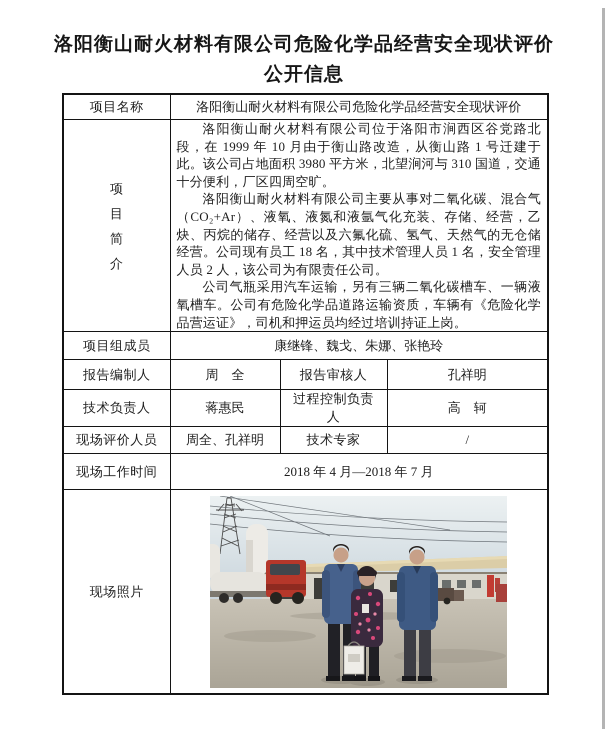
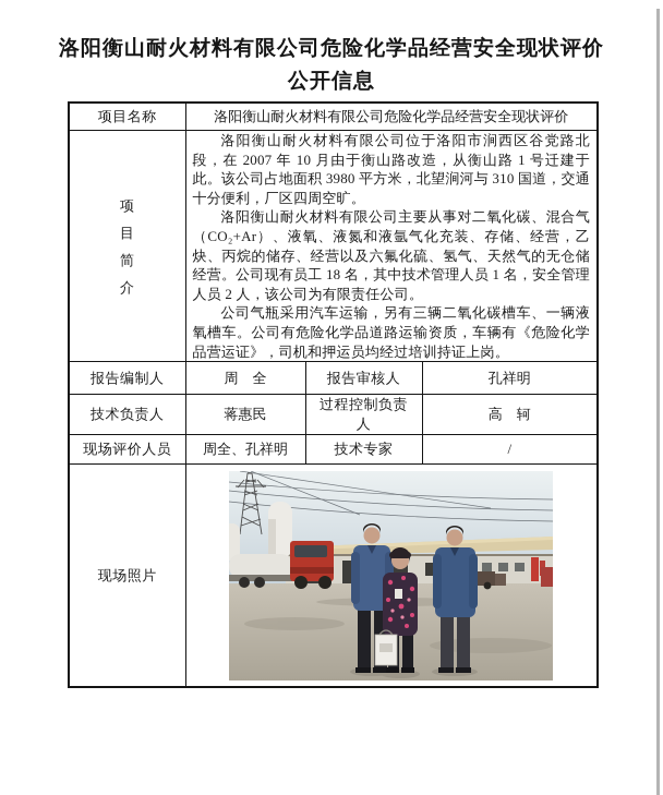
  洛阳衡山耐火材料有限公司危险化学品经营安全现状评价
  公开信息
  项目名称	洛阳衡山耐火材料有限公司危险化学品经营安全现状评价
- 项 目 简 介	洛阳衡山耐火材料有限公司位于洛阳市涧西区谷党路北段，在 1999 年 10 月由于衡山路改造，从衡山路 1 号迁建于此。该公司占地面积 3980 平方米，北望涧河与 310 国道，交通十分便利，厂区四周空旷。 洛阳衡山耐火材料有限公司主要从事对二氧化碳、混合气（CO₂+Ar）、液氧、液氮和液氩气化充装、存储、经营，乙炔、丙烷的储存、经营以及六氟化硫、氢气、天然气的无仓储经营。公司现有员工 18 名，其中技术管理人员 1 名，安全管理人员 2 人，该公司为有限责任公司。 公司气瓶采用汽车运输，另有三辆二氧化碳槽车、一辆液氧槽车。公司有危险化学品道路运输资质，车辆有《危险化学品营运证》，司机和押运员均经过培训持证上岗。
+ 项 目 简 介	洛阳衡山耐火材料有限公司位于洛阳市涧西区谷党路北段，在 2007 年 10 月由于衡山路改造，从衡山路 1 号迁建于此。该公司占地面积 3980 平方米，北望涧河与 310 国道，交通十分便利，厂区四周空旷。 洛阳衡山耐火材料有限公司主要从事对二氧化碳、混合气（CO₂+Ar）、液氧、液氮和液氩气化充装、存储、经营，乙炔、丙烷的储存、经营以及六氟化硫、氢气、天然气的无仓储经营。公司现有员工 18 名，其中技术管理人员 1 名，安全管理人员 2 人，该公司为有限责任公司。 公司气瓶采用汽车运输，另有三辆二氧化碳槽车、一辆液氧槽车。公司有危险化学品道路运输资质，车辆有《危险化学品营运证》，司机和押运员均经过培训持证上岗。
- 项目组成员	康继锋、魏戈、朱娜、张艳玲
  报告编制人	周 全	报告审核人	孔祥明
  技术负责人	蒋惠民	过程控制负责人	高 轲
  现场评价人员	周全、孔祥明	技术专家	/
- 现场工作时间	2018 年 4 月—2018 年 7 月
  现场照片
